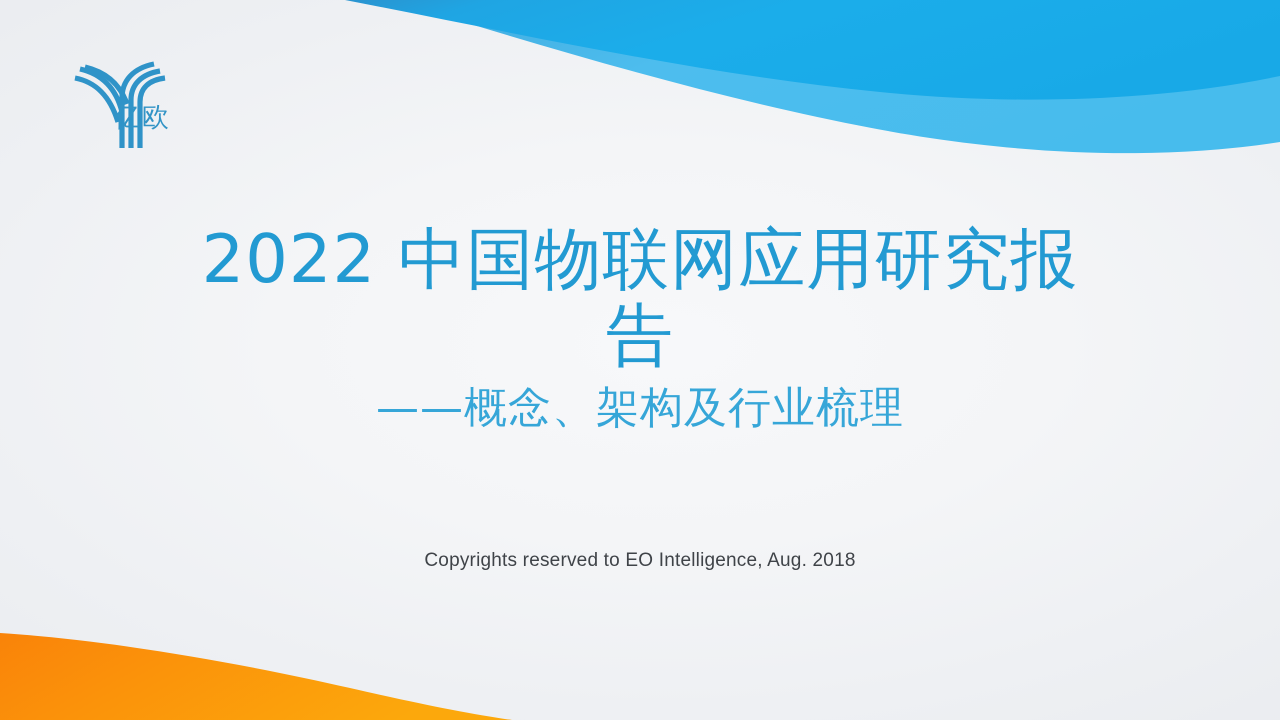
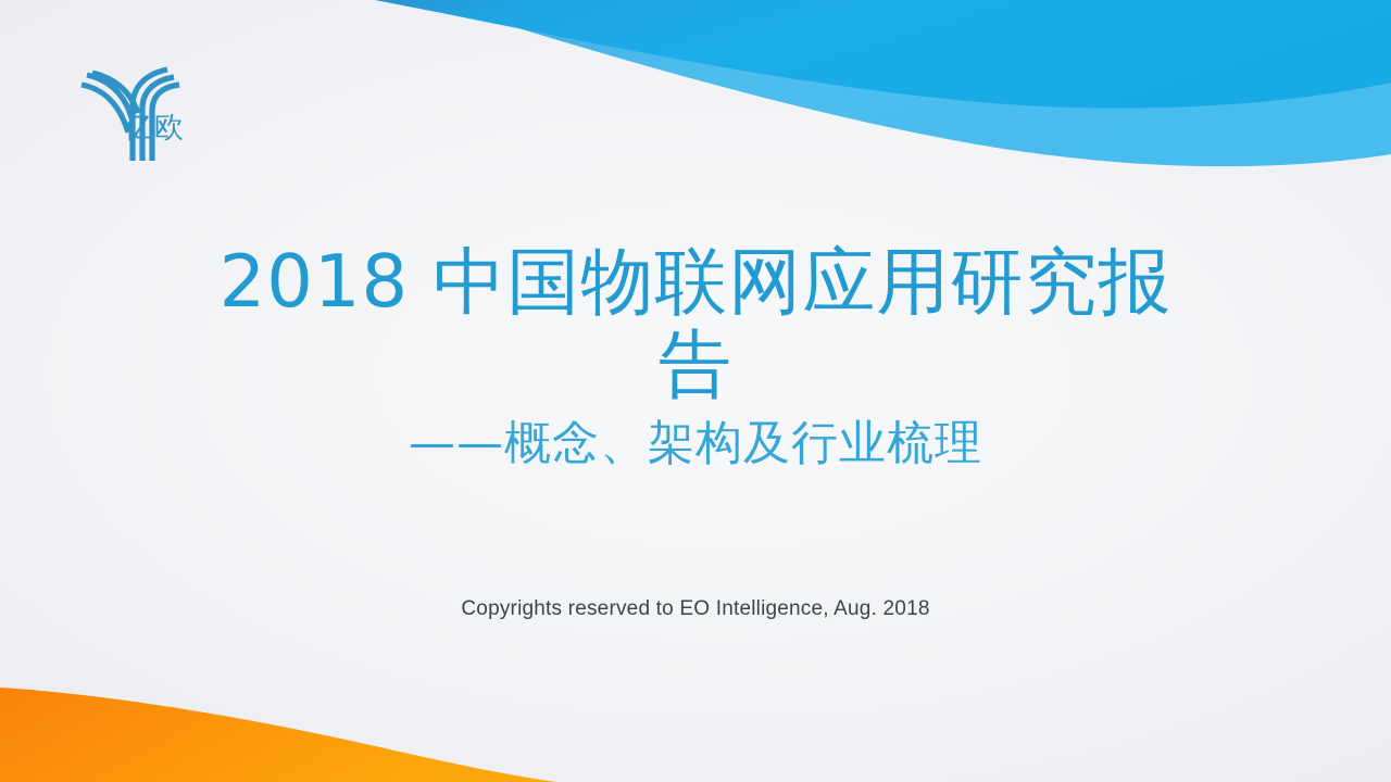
  亿欧
- 2022 中国物联网应用研究报告
+ 2018 中国物联网应用研究报告
  ——概念、架构及行业梳理
  Copyrights reserved to EO Intelligence, Aug. 2018
